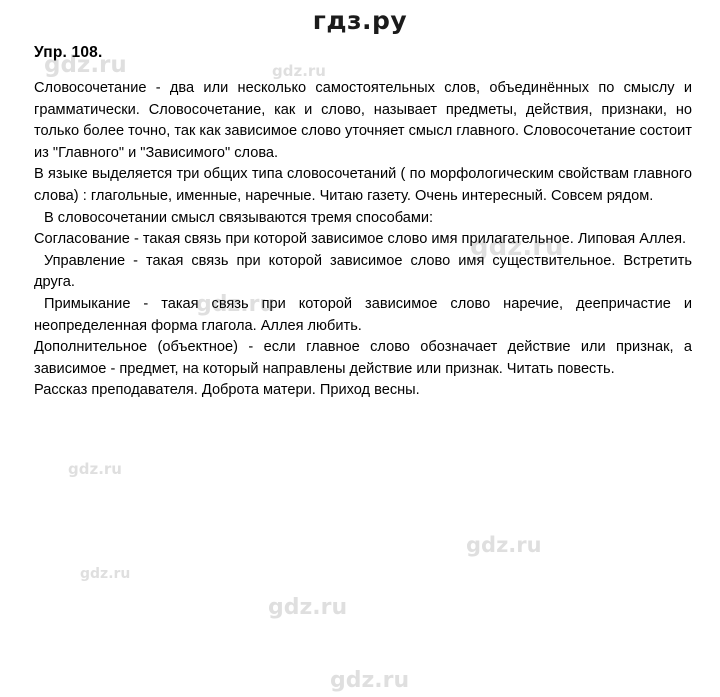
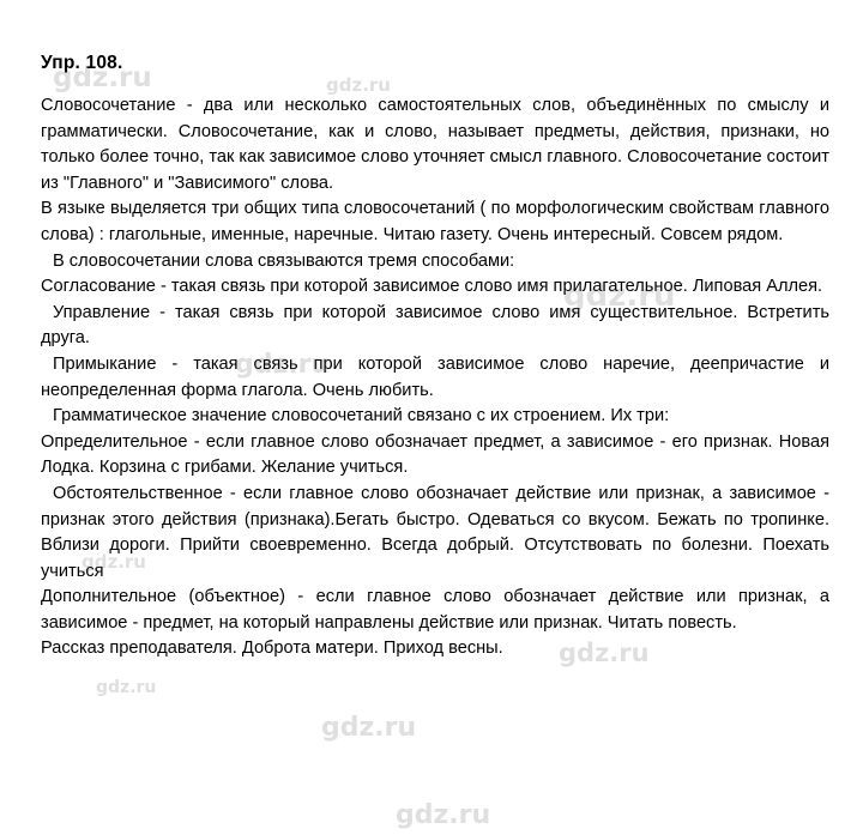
- гдз.ру
  Упр. 108.
  Словосочетание - два или несколько самостоятельных слов, объединённых по смыслу и грамматически. Словосочетание, как и слово, называет предметы, действия, признаки, но только более точно, так как зависимое слово уточняет смысл главного. Словосочетание состоит из "Главного" и "Зависимого" слова.
  В языке выделяется три общих типа словосочетаний ( по морфологическим свойствам главного слова) : глагольные, именные, наречные. Читаю газету. Очень интересный. Совсем рядом.
- В словосочетании смысл связываются тремя способами:
+ В словосочетании слова связываются тремя способами:
  Согласование - такая связь при которой зависимое слово имя прилагательное. Липовая Аллея.
  Управление - такая связь при которой зависимое слово имя существительное. Встретить друга.
- Примыкание - такая связь при которой зависимое слово наречие, деепричастие и неопределенная форма глагола. Аллея любить.
+ Примыкание - такая связь при которой зависимое слово наречие, деепричастие и неопределенная форма глагола. Очень любить.
+ Грамматическое значение словосочетаний связано с их строением. Их три:
+ Определительное - если главное слово обозначает предмет, а зависимое - его признак. Новая Лодка. Корзина с грибами. Желание учиться.
+ Обстоятельственное - если главное слово обозначает действие или признак, а зависимое - признак этого действия (признака).Бегать быстро. Одеваться со вкусом. Бежать по тропинке. Вблизи дороги. Прийти своевременно. Всегда добрый. Отсутствовать по болезни. Поехать учиться
  Дополнительное (объектное) - если главное слово обозначает действие или признак, а зависимое - предмет, на который направлены действие или признак. Читать повесть.
  Рассказ преподавателя. Доброта матери. Приход весны.
  gdz.ru
  gdz.ru
  gdz.ru
  gdz.ru
  gdz.ru
  gdz.ru
  gdz.ru
  gdz.ru
  gdz.ru
